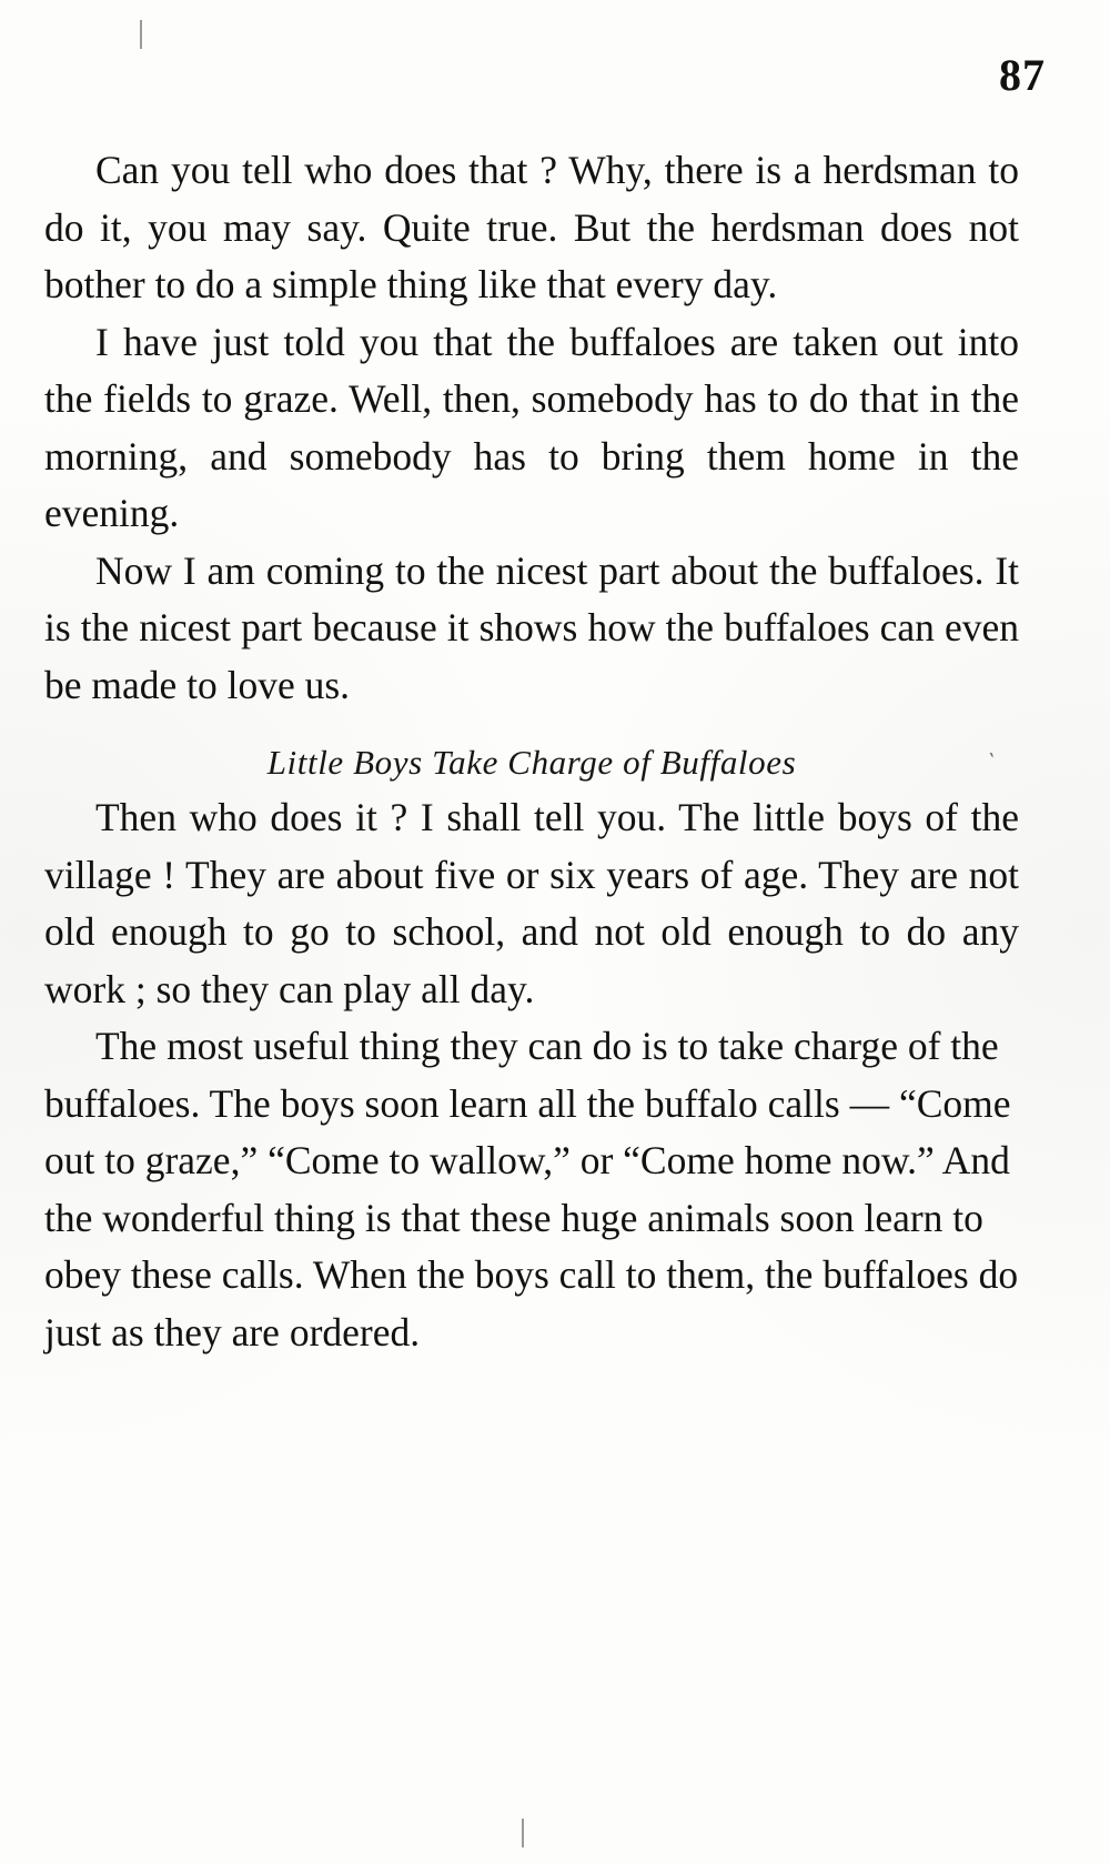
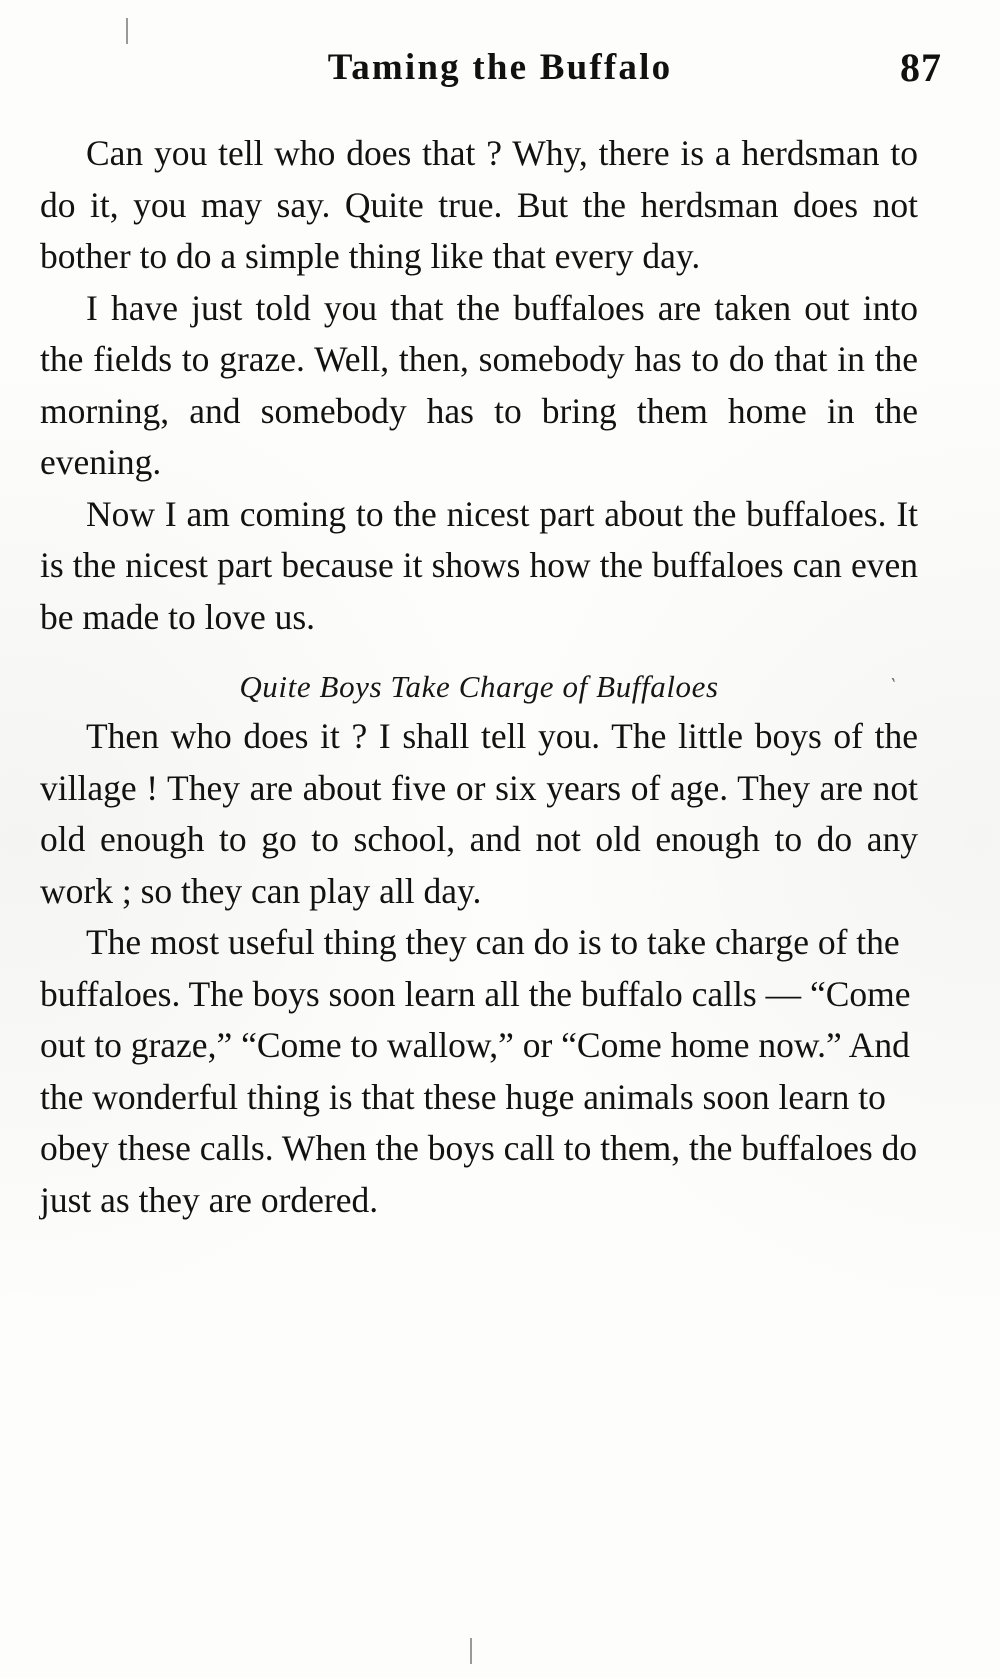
+ Taming the Buffalo
  87
  Can you tell who does that ? Why, there is a herdsman to do it, you may say. Quite true. But the herdsman does not bother to do a simple thing like that every day.
  I have just told you that the buffaloes are taken out into the fields to graze. Well, then, somebody has to do that in the morning, and somebody has to bring them home in the evening.
  Now I am coming to the nicest part about the buffaloes. It is the nicest part because it shows how the buffaloes can even be made to love us.
- Little Boys Take Charge of Buffaloes
+ Quite Boys Take Charge of Buffaloes
  Then who does it ? I shall tell you. The little boys of the village ! They are about five or six years of age. They are not old enough to go to school, and not old enough to do any work ; so they can play all day.
  The most useful thing they can do is to take charge of the buffaloes. The boys soon learn all the buffalo calls — “Come out to graze,” “Come to wallow,” or “Come home now.” And the wonderful thing is that these huge animals soon learn to obey these calls. When the boys call to them, the buffaloes do just as they are ordered.
